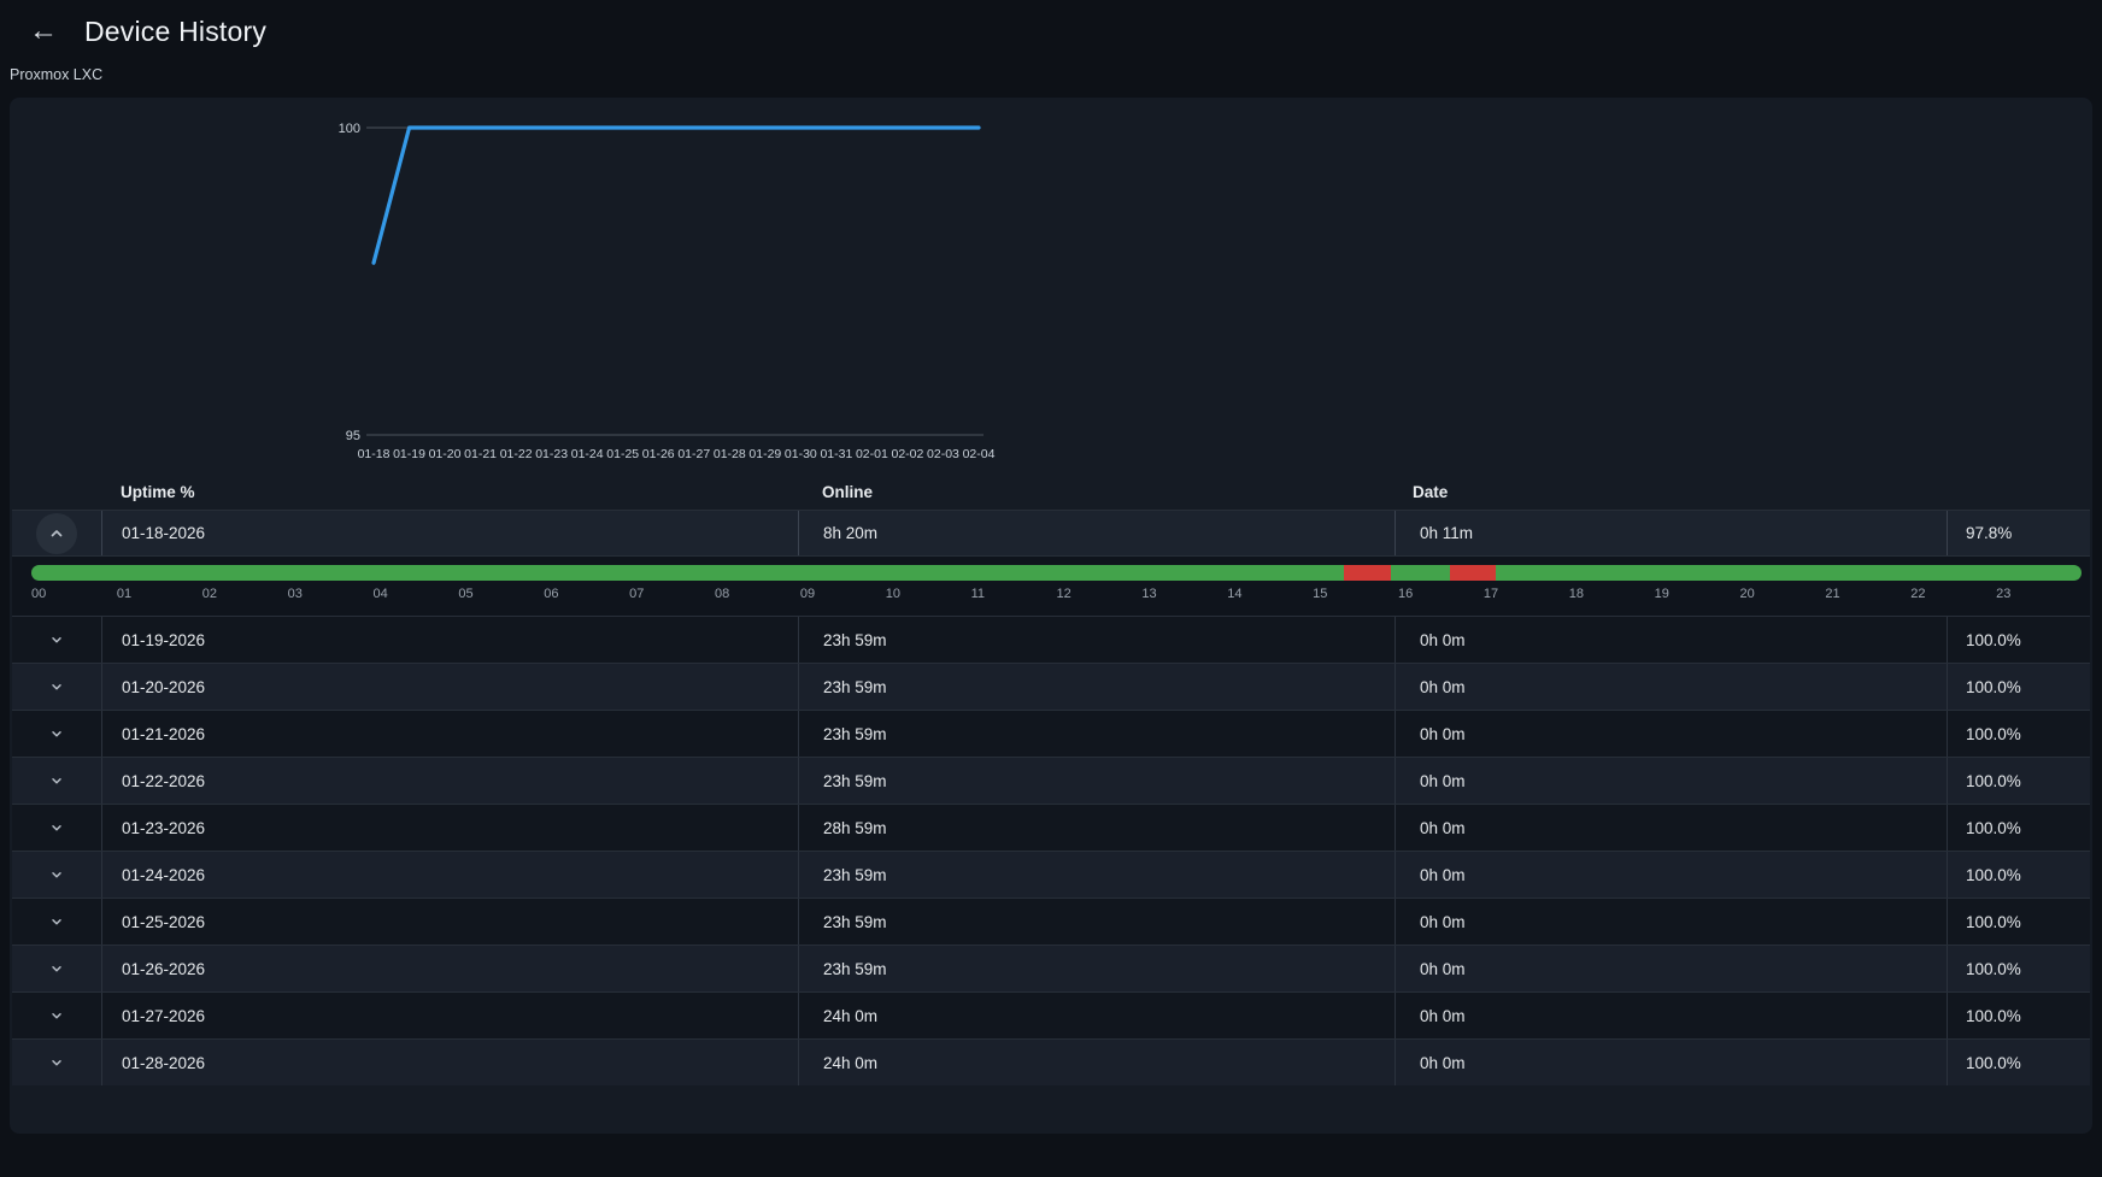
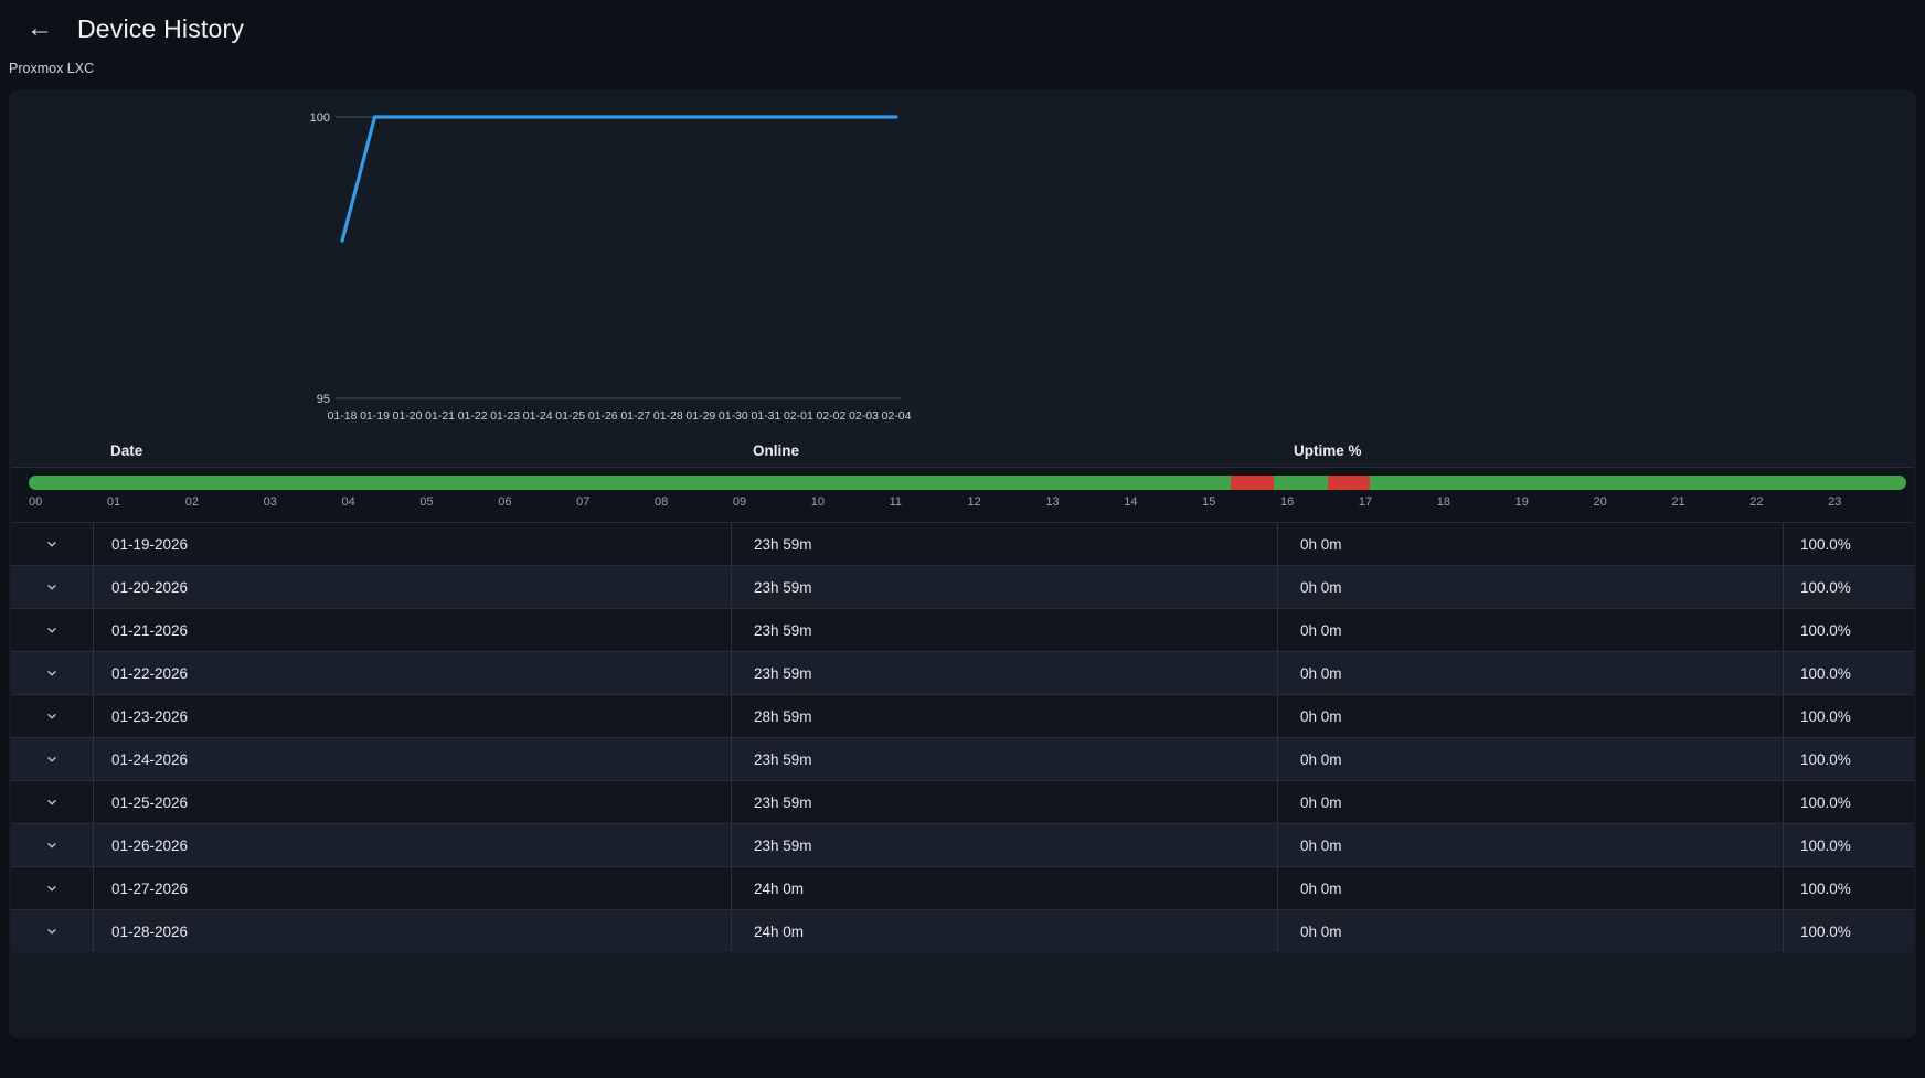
  ←
  Device History
  Proxmox LXC
  95
  100
  01-18
  01-19
  01-20
  01-21
  01-22
  01-23
  01-24
  01-25
  01-26
  01-27
  01-28
  01-29
  01-30
  01-31
  02-01
  02-02
  02-03
  02-04
- Uptime %
+ Date
  Online
- Date
+ Uptime %
- 01-18-2026
- 8h 20m
- 0h 11m
- 97.8%
  00
  01
  02
  03
  04
  05
  06
  07
  08
  09
  10
  11
  12
  13
  14
  15
  16
  17
  18
  19
  20
  21
  22
  23
  01-19-2026
  23h 59m
  0h 0m
  100.0%
  01-20-2026
  23h 59m
  0h 0m
  100.0%
  01-21-2026
  23h 59m
  0h 0m
  100.0%
  01-22-2026
  23h 59m
  0h 0m
  100.0%
  01-23-2026
  28h 59m
  0h 0m
  100.0%
  01-24-2026
  23h 59m
  0h 0m
  100.0%
  01-25-2026
  23h 59m
  0h 0m
  100.0%
  01-26-2026
  23h 59m
  0h 0m
  100.0%
  01-27-2026
  24h 0m
  0h 0m
  100.0%
  01-28-2026
  24h 0m
  0h 0m
  100.0%
